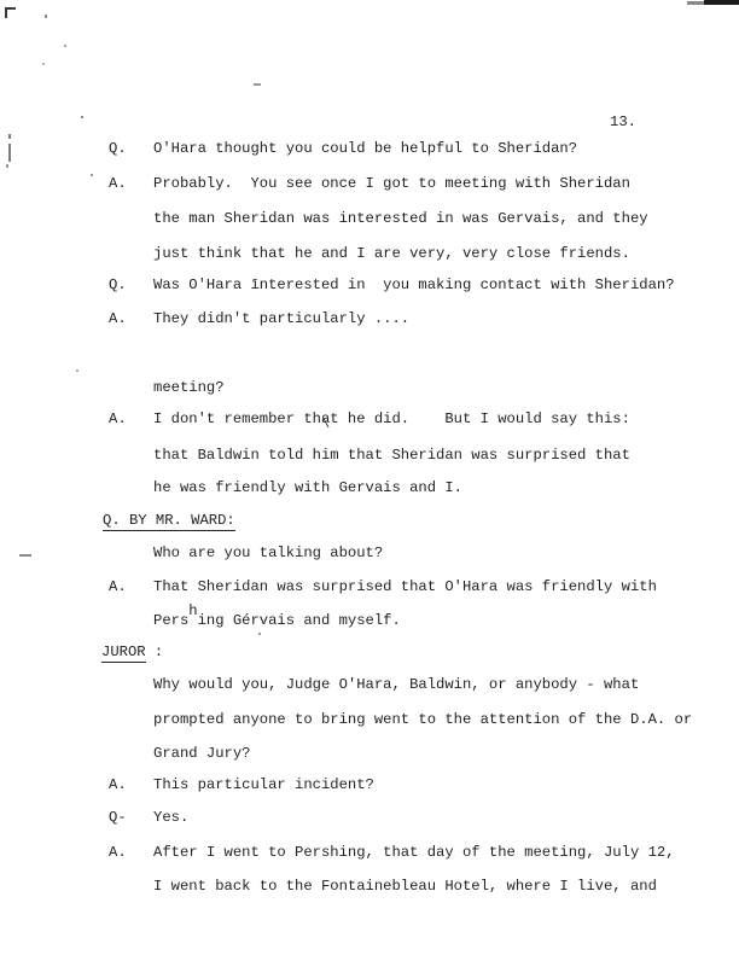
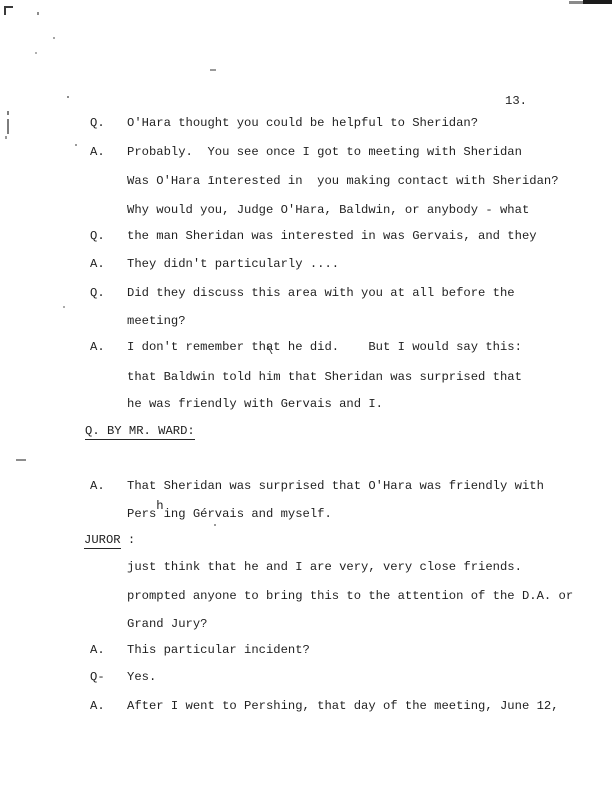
  \
  13.
  Q. O'Hara thought you could be helpful to Sheridan?
  A. Probably. You see once I got to meeting with Sheridan
- the man Sheridan was interested in was Gervais, and they
+ Was O'Hara īnterested in you making contact with Sheridan?
- just think that he and I are very, very close friends.
+ Why would you, Judge O'Hara, Baldwin, or anybody - what
- Q. Was O'Hara īnterested in you making contact with Sheridan?
+ Q. the man Sheridan was interested in was Gervais, and they
  A. They didn't particularly ....
+ Q. Did they discuss this area with you at all before the
  meeting?
  A. I don't remember that he did. But I would say this:
  that Baldwin told him that Sheridan was surprised that
  he was friendly with Gervais and I.
  Q. BY MR. WARD:
- Who are you talking about?
  A. That Sheridan was surprised that O'Hara was friendly with
  Pershing Gérvais and myself.
  JUROR :
- Why would you, Judge O'Hara, Baldwin, or anybody - what
+ just think that he and I are very, very close friends.
- prompted anyone to bring went to the attention of the D.A. or
+ prompted anyone to bring this to the attention of the D.A. or
  Grand Jury?
  A. This particular incident?
  Q- Yes.
- A. After I went to Pershing, that day of the meeting, July 12,
+ A. After I went to Pershing, that day of the meeting, June 12,
- I went back to the Fontainebleau Hotel, where I live, and
